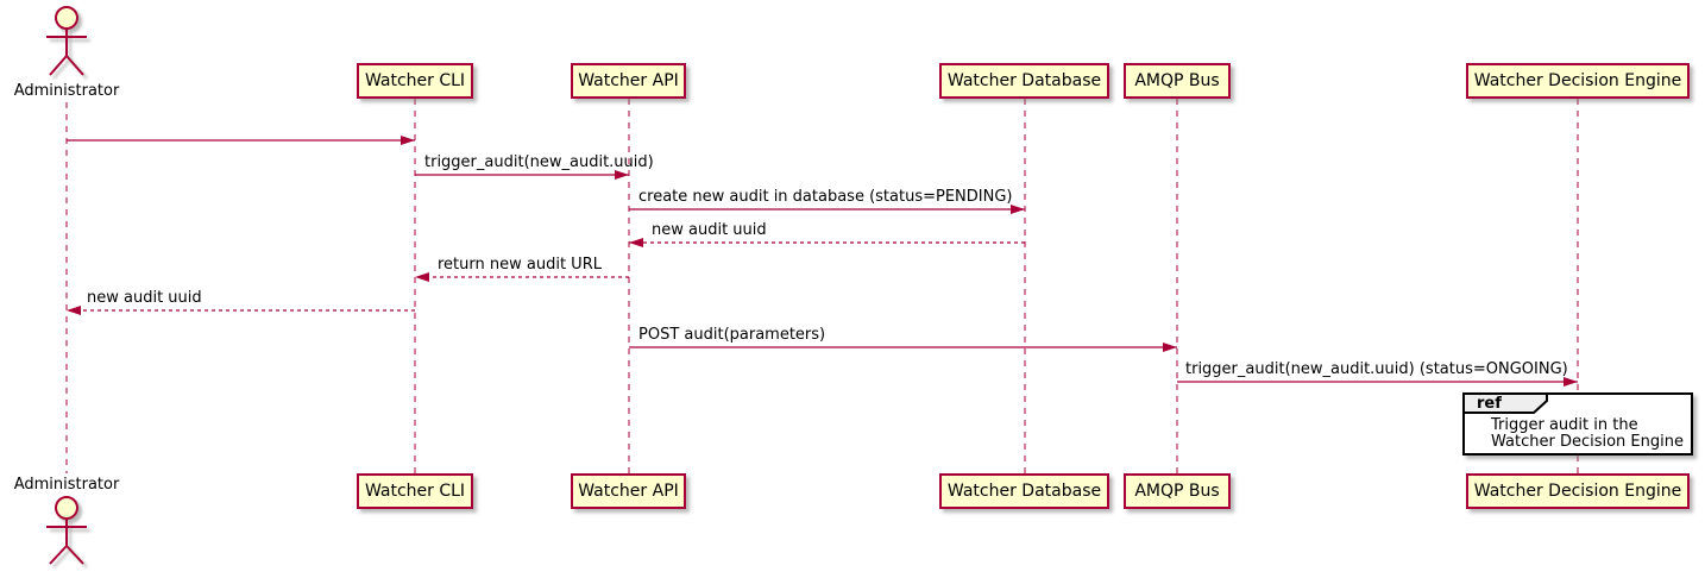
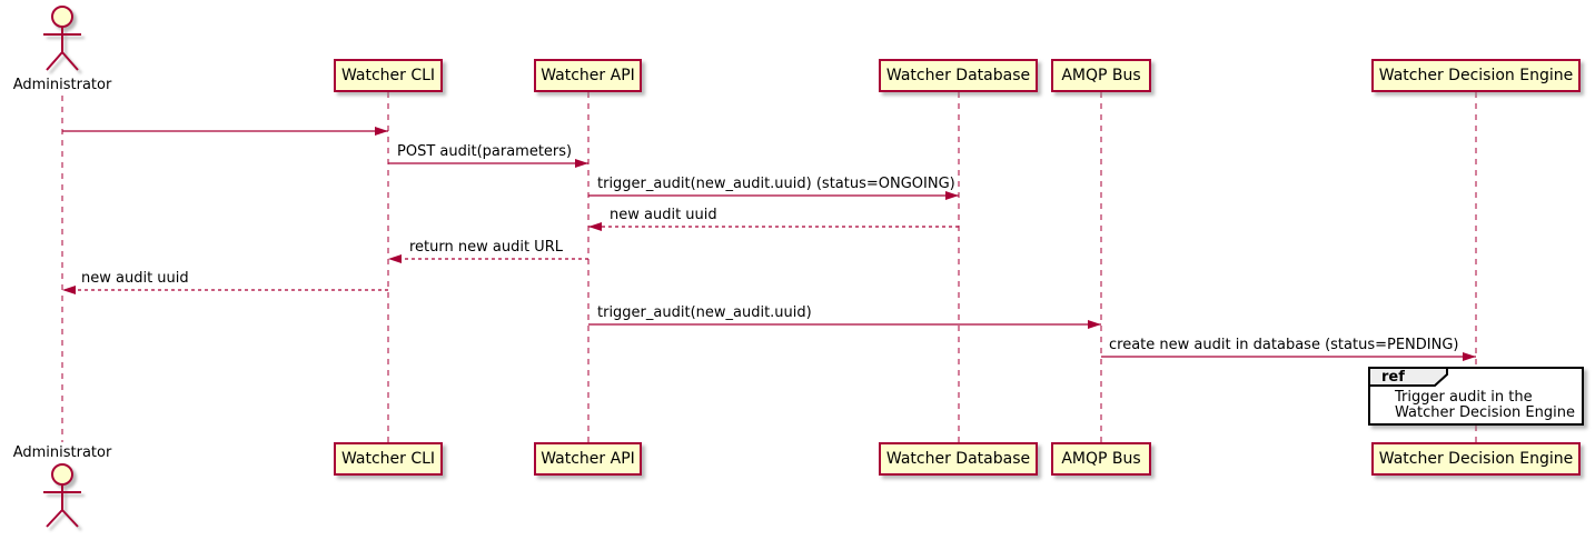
  Administrator
  Administrator
  Watcher CLI
  Watcher API
  Watcher Database
  AMQP Bus
  Watcher Decision Engine
  Watcher CLI
  Watcher API
  Watcher Database
  AMQP Bus
  Watcher Decision Engine
- trigger_audit(new_audit.uuid)
+ POST audit(parameters)
- create new audit in database (status=PENDING)
+ trigger_audit(new_audit.uuid) (status=ONGOING)
  new audit uuid
  return new audit URL
  new audit uuid
- POST audit(parameters)
+ trigger_audit(new_audit.uuid)
- trigger_audit(new_audit.uuid) (status=ONGOING)
+ create new audit in database (status=PENDING)
  ref
  Trigger audit in the
  Watcher Decision Engine
